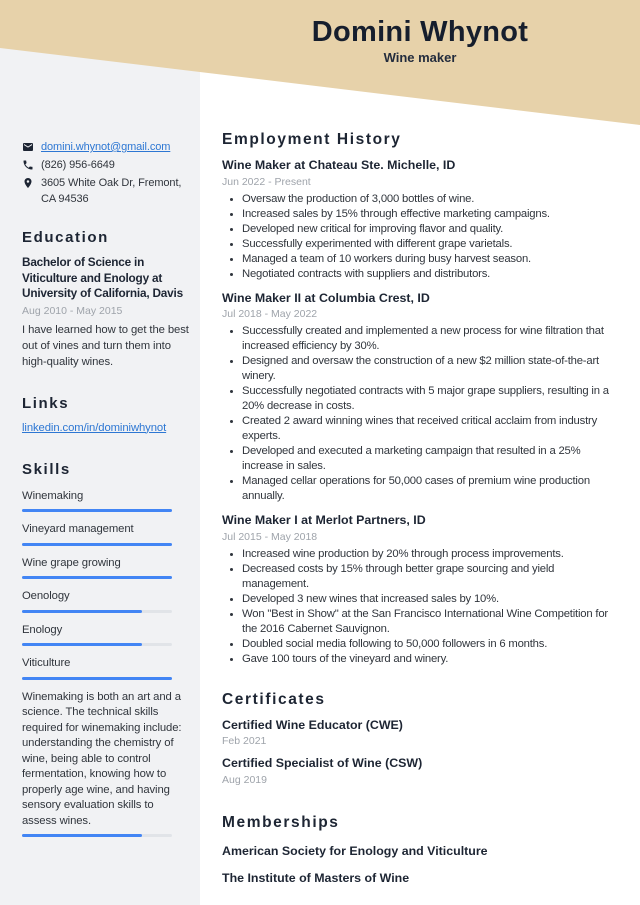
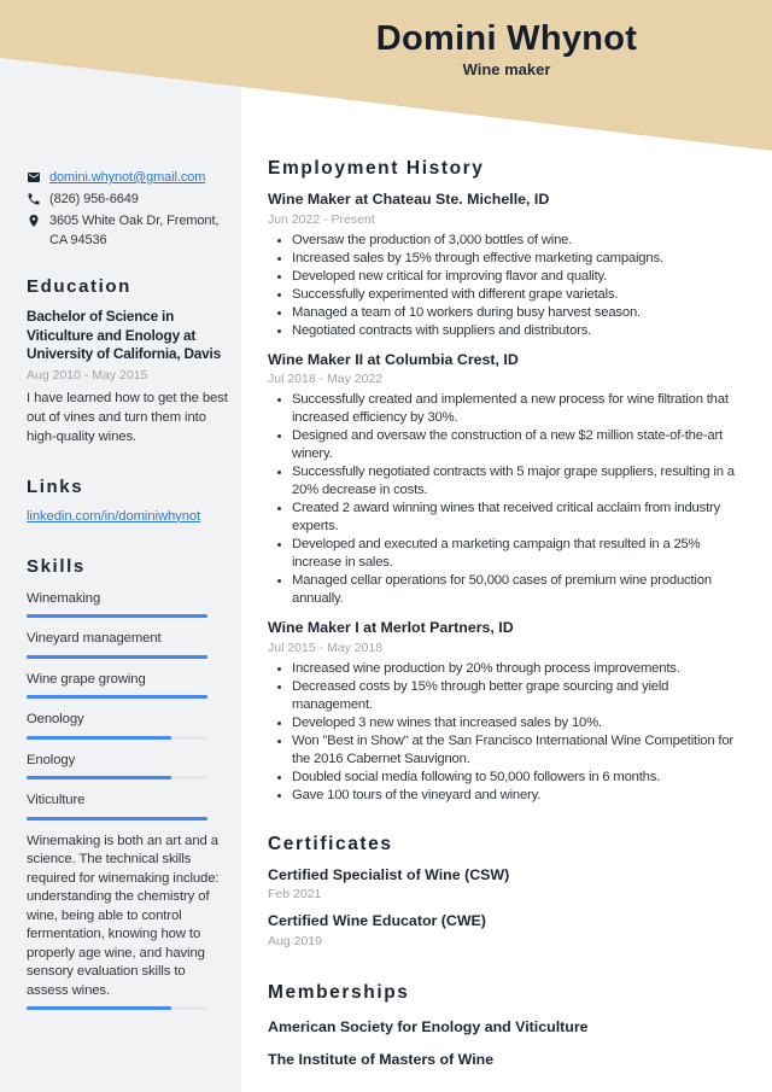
  Domini Whynot
  Wine maker
  domini.whynot@gmail.com
  (826) 956-6649
  3605 White Oak Dr, Fremont, CA 94536
  Education
  Bachelor of Science in Viticulture and Enology at University of California, Davis
  Aug 2010 - May 2015
  I have learned how to get the best out of vines and turn them into high-quality wines.
  Links
  linkedin.com/in/dominiwhynot
  Skills
  Winemaking
  Vineyard management
  Wine grape growing
  Oenology
  Enology
  Viticulture
  Winemaking is both an art and a science. The technical skills required for winemaking include: understanding the chemistry of wine, being able to control fermentation, knowing how to properly age wine, and having sensory evaluation skills to assess wines.
  Employment History
  Wine Maker at Chateau Ste. Michelle, ID
  Jun 2022 - Present
  Oversaw the production of 3,000 bottles of wine.
  Increased sales by 15% through effective marketing campaigns.
  Developed new critical for improving flavor and quality.
  Successfully experimented with different grape varietals.
  Managed a team of 10 workers during busy harvest season.
  Negotiated contracts with suppliers and distributors.
  Wine Maker II at Columbia Crest, ID
  Jul 2018 - May 2022
  Successfully created and implemented a new process for wine filtration that increased efficiency by 30%.
  Designed and oversaw the construction of a new $2 million state-of-the-art winery.
  Successfully negotiated contracts with 5 major grape suppliers, resulting in a 20% decrease in costs.
  Created 2 award winning wines that received critical acclaim from industry experts.
  Developed and executed a marketing campaign that resulted in a 25% increase in sales.
  Managed cellar operations for 50,000 cases of premium wine production annually.
  Wine Maker I at Merlot Partners, ID
  Jul 2015 - May 2018
  Increased wine production by 20% through process improvements.
  Decreased costs by 15% through better grape sourcing and yield management.
  Developed 3 new wines that increased sales by 10%.
  Won "Best in Show" at the San Francisco International Wine Competition for the 2016 Cabernet Sauvignon.
  Doubled social media following to 50,000 followers in 6 months.
  Gave 100 tours of the vineyard and winery.
  Certificates
- Certified Wine Educator (CWE)
+ Certified Specialist of Wine (CSW)
  Feb 2021
- Certified Specialist of Wine (CSW)
+ Certified Wine Educator (CWE)
  Aug 2019
  Memberships
  American Society for Enology and Viticulture
  The Institute of Masters of Wine
